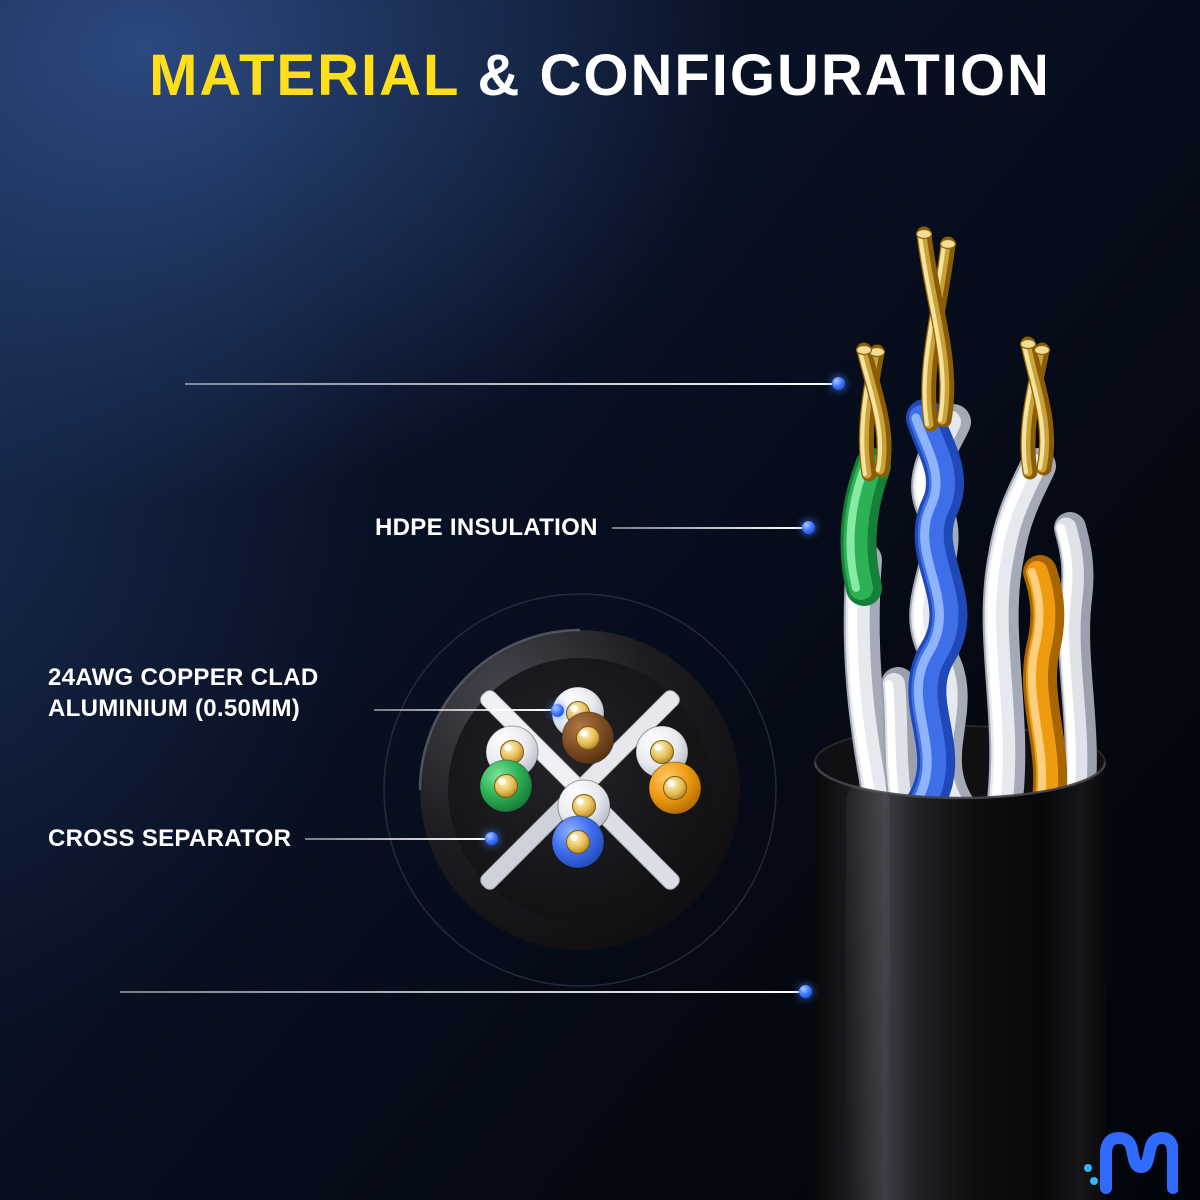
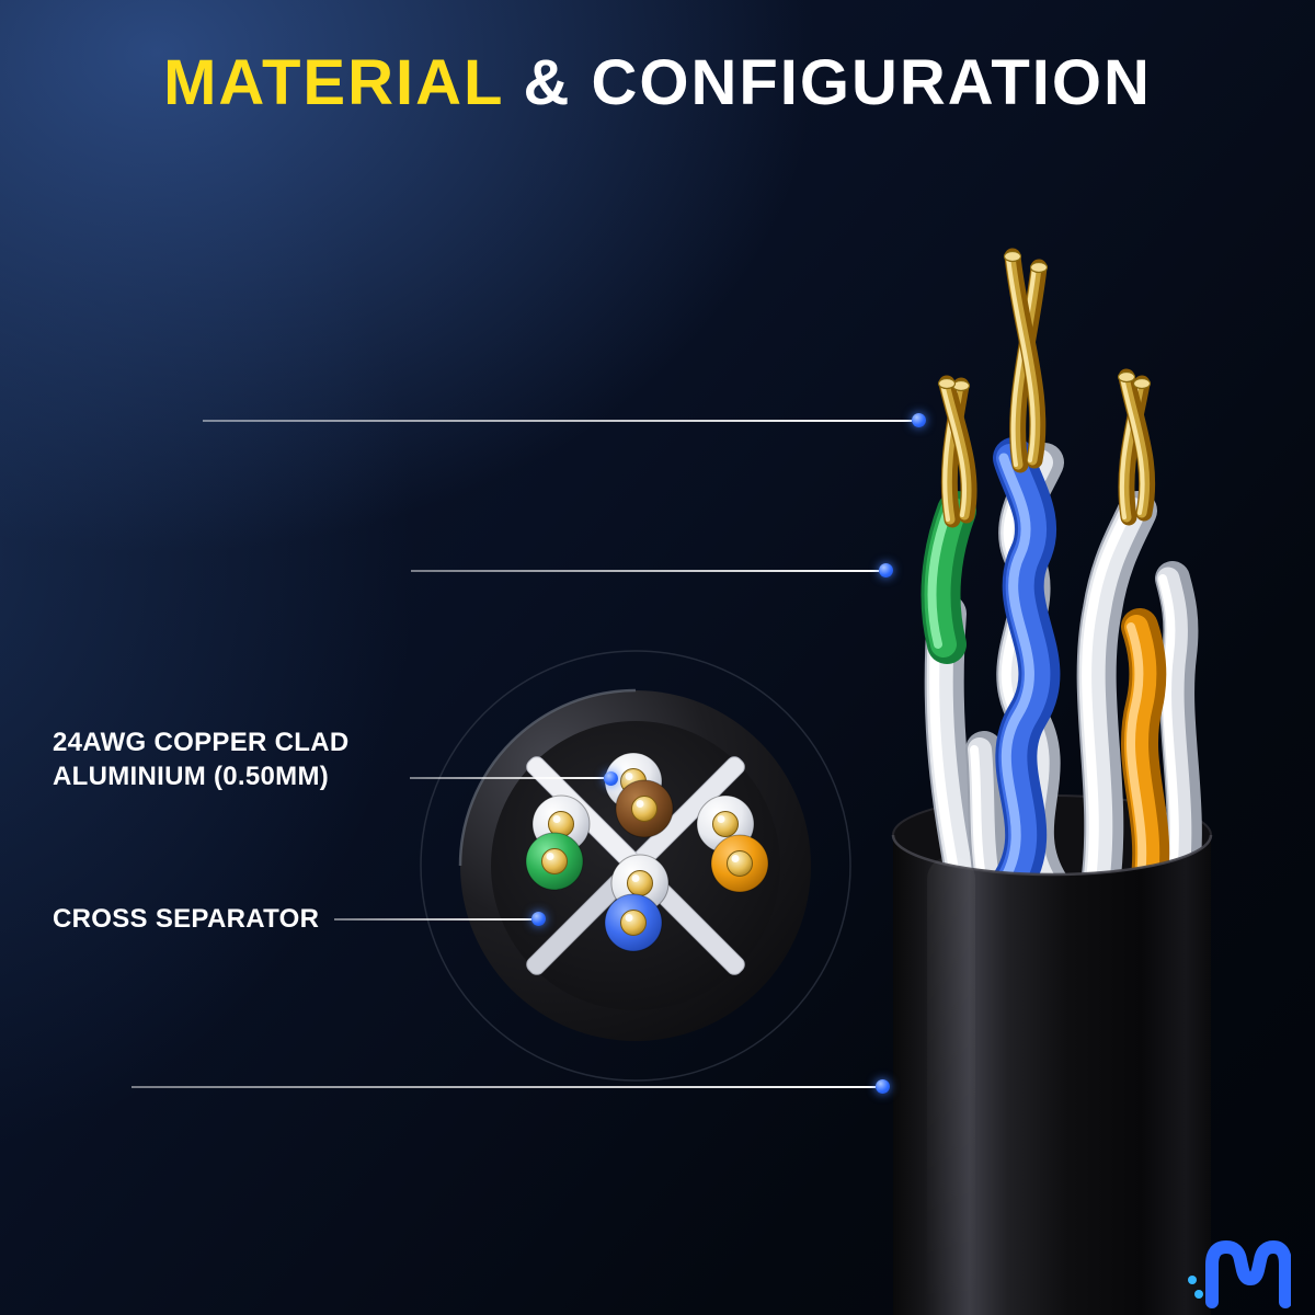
  MATERIAL & CONFIGURATION
- HDPE INSULATION
  24AWG COPPER CLAD ALUMINIUM (0.50MM)
  CROSS SEPARATOR
